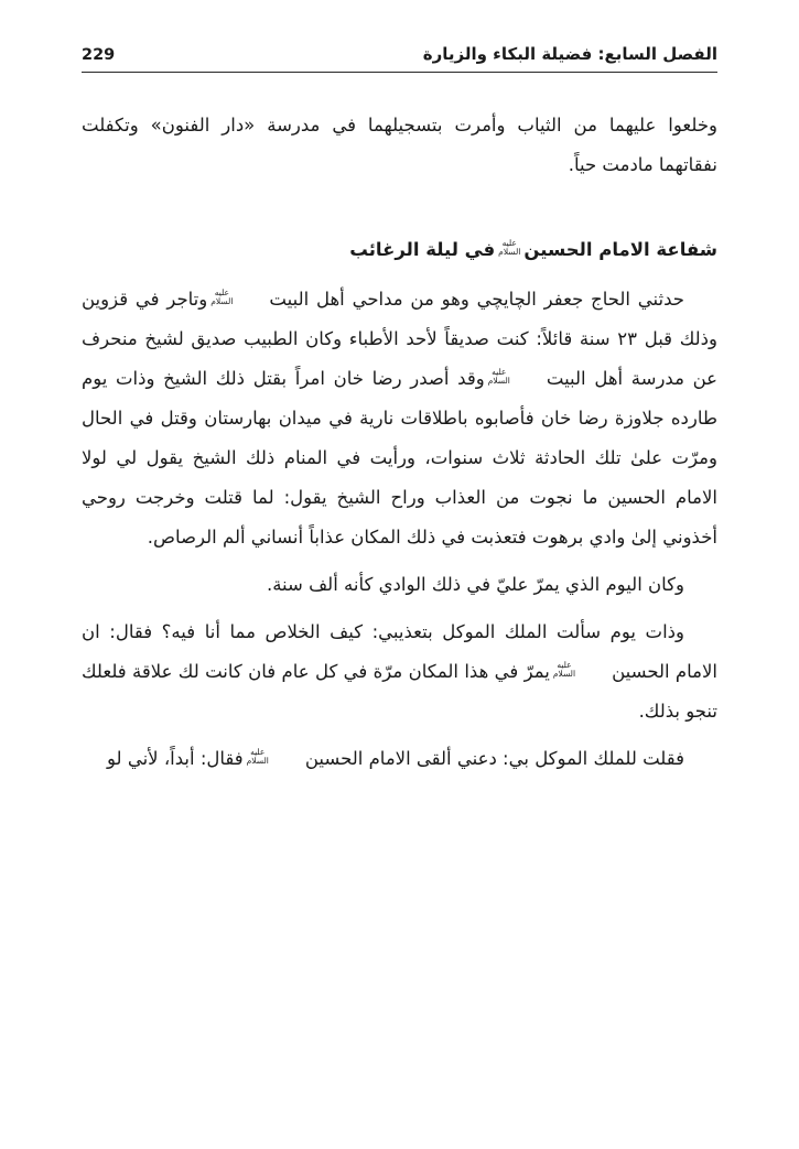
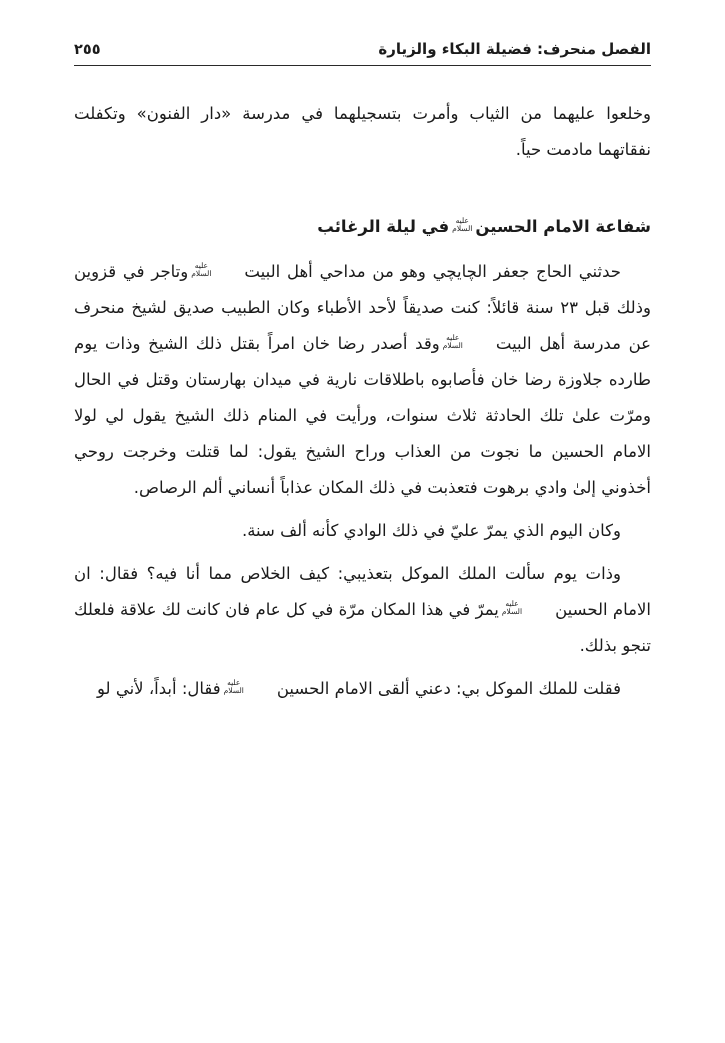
- الفصل السابع: فضيلة البكاء والزيارة
+ الفصل منحرف: فضيلة البكاء والزيارة
- 229
+ ٢٥٥
  وخلعوا عليهما من الثياب وأمرت بتسجيلهما في مدرسة «دار الفنون» وتكفلت نفقاتهما مادمت حياً.
  شفاعة الامام الحسين
  عليه
  السلام
  في ليلة الرغائب
  حدثني الحاج جعفر الچايچي وهو من مداحي أهل البيت
  عليه
  السلام
  وتاجر في قزوين وذلك قبل ٢٣ سنة قائلاً: كنت صديقاً لأحد الأطباء وكان الطبيب صديق لشيخ منحرف عن مدرسة أهل البيت
  عليه
  السلام
  وقد أصدر رضا خان امراً بقتل ذلك الشيخ وذات يوم طارده جلاوزة رضا خان فأصابوه باطلاقات نارية في ميدان بهارستان وقتل في الحال ومرّت علىٰ تلك الحادثة ثلاث سنوات، ورأيت في المنام ذلك الشيخ يقول لي لولا الامام الحسين ما نجوت من العذاب وراح الشيخ يقول: لما قتلت وخرجت روحي أخذوني إلىٰ وادي برهوت فتعذبت في ذلك المكان عذاباً أنساني ألم الرصاص.
  وكان اليوم الذي يمرّ عليّ في ذلك الوادي كأنه ألف سنة.
  وذات يوم سألت الملك الموكل بتعذيبي: كيف الخلاص مما أنا فيه؟ فقال: ان الامام الحسين
  عليه
  السلام
  يمرّ في هذا المكان مرّة في كل عام فان كانت لك علاقة فلعلك تنجو بذلك.
  فقلت للملك الموكل بي: دعني ألقى الامام الحسين
  عليه
  السلام
  فقال: أبداً، لأني لو
